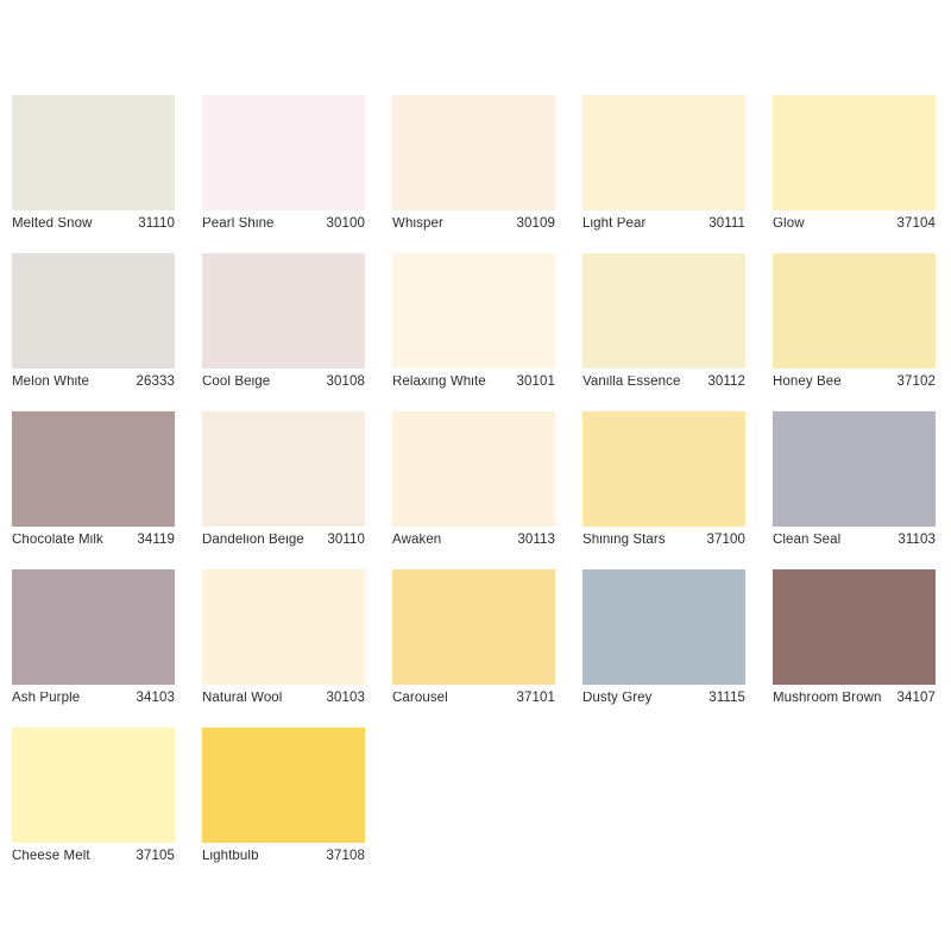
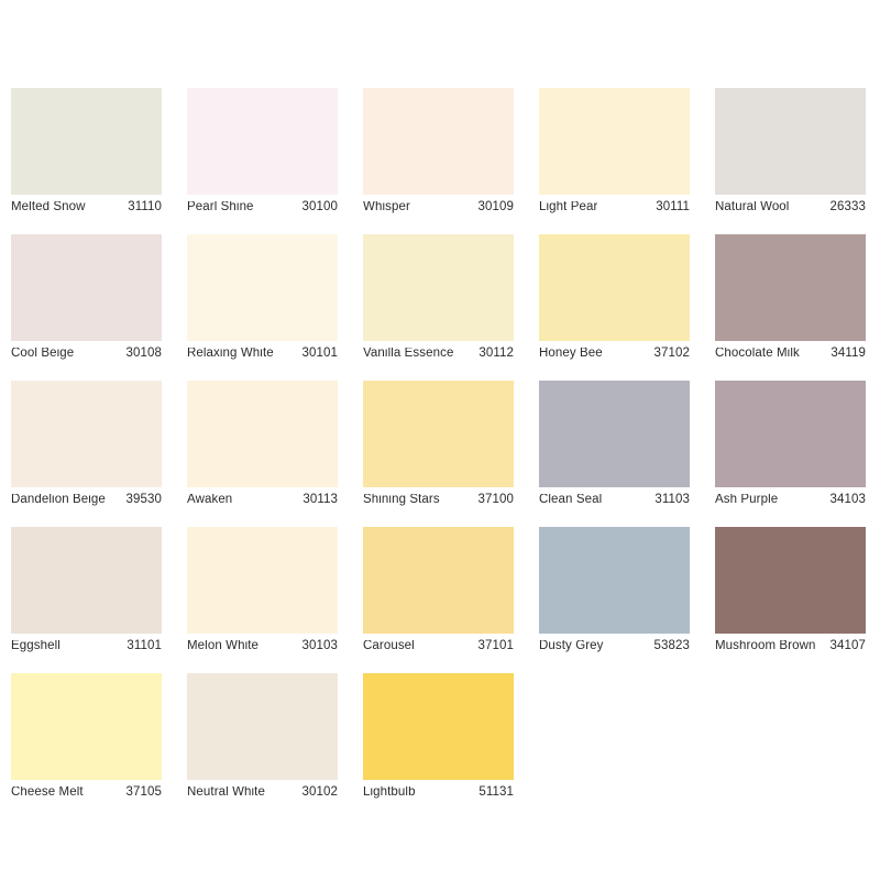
  Melted Snow
  31110
  Pearl Shine
  30100
  Whisper
  30109
  Light Pear
  30111
- Glow
- 37104
- Melon White
+ Natural Wool
  26333
  Cool Beige
  30108
  Relaxing White
  30101
  Vanilla Essence
  30112
  Honey Bee
  37102
  Chocolate Milk
  34119
  Dandelion Beige
- 30110
+ 39530
  Awaken
  30113
  Shining Stars
  37100
  Clean Seal
  31103
  Ash Purple
  34103
+ Eggshell
+ 31101
- Natural Wool
+ Melon White
  30103
  Carousel
  37101
  Dusty Grey
- 31115
+ 53823
  Mushroom Brown
  34107
  Cheese Melt
  37105
+ Neutral White
+ 30102
  Lightbulb
- 37108
+ 51131
